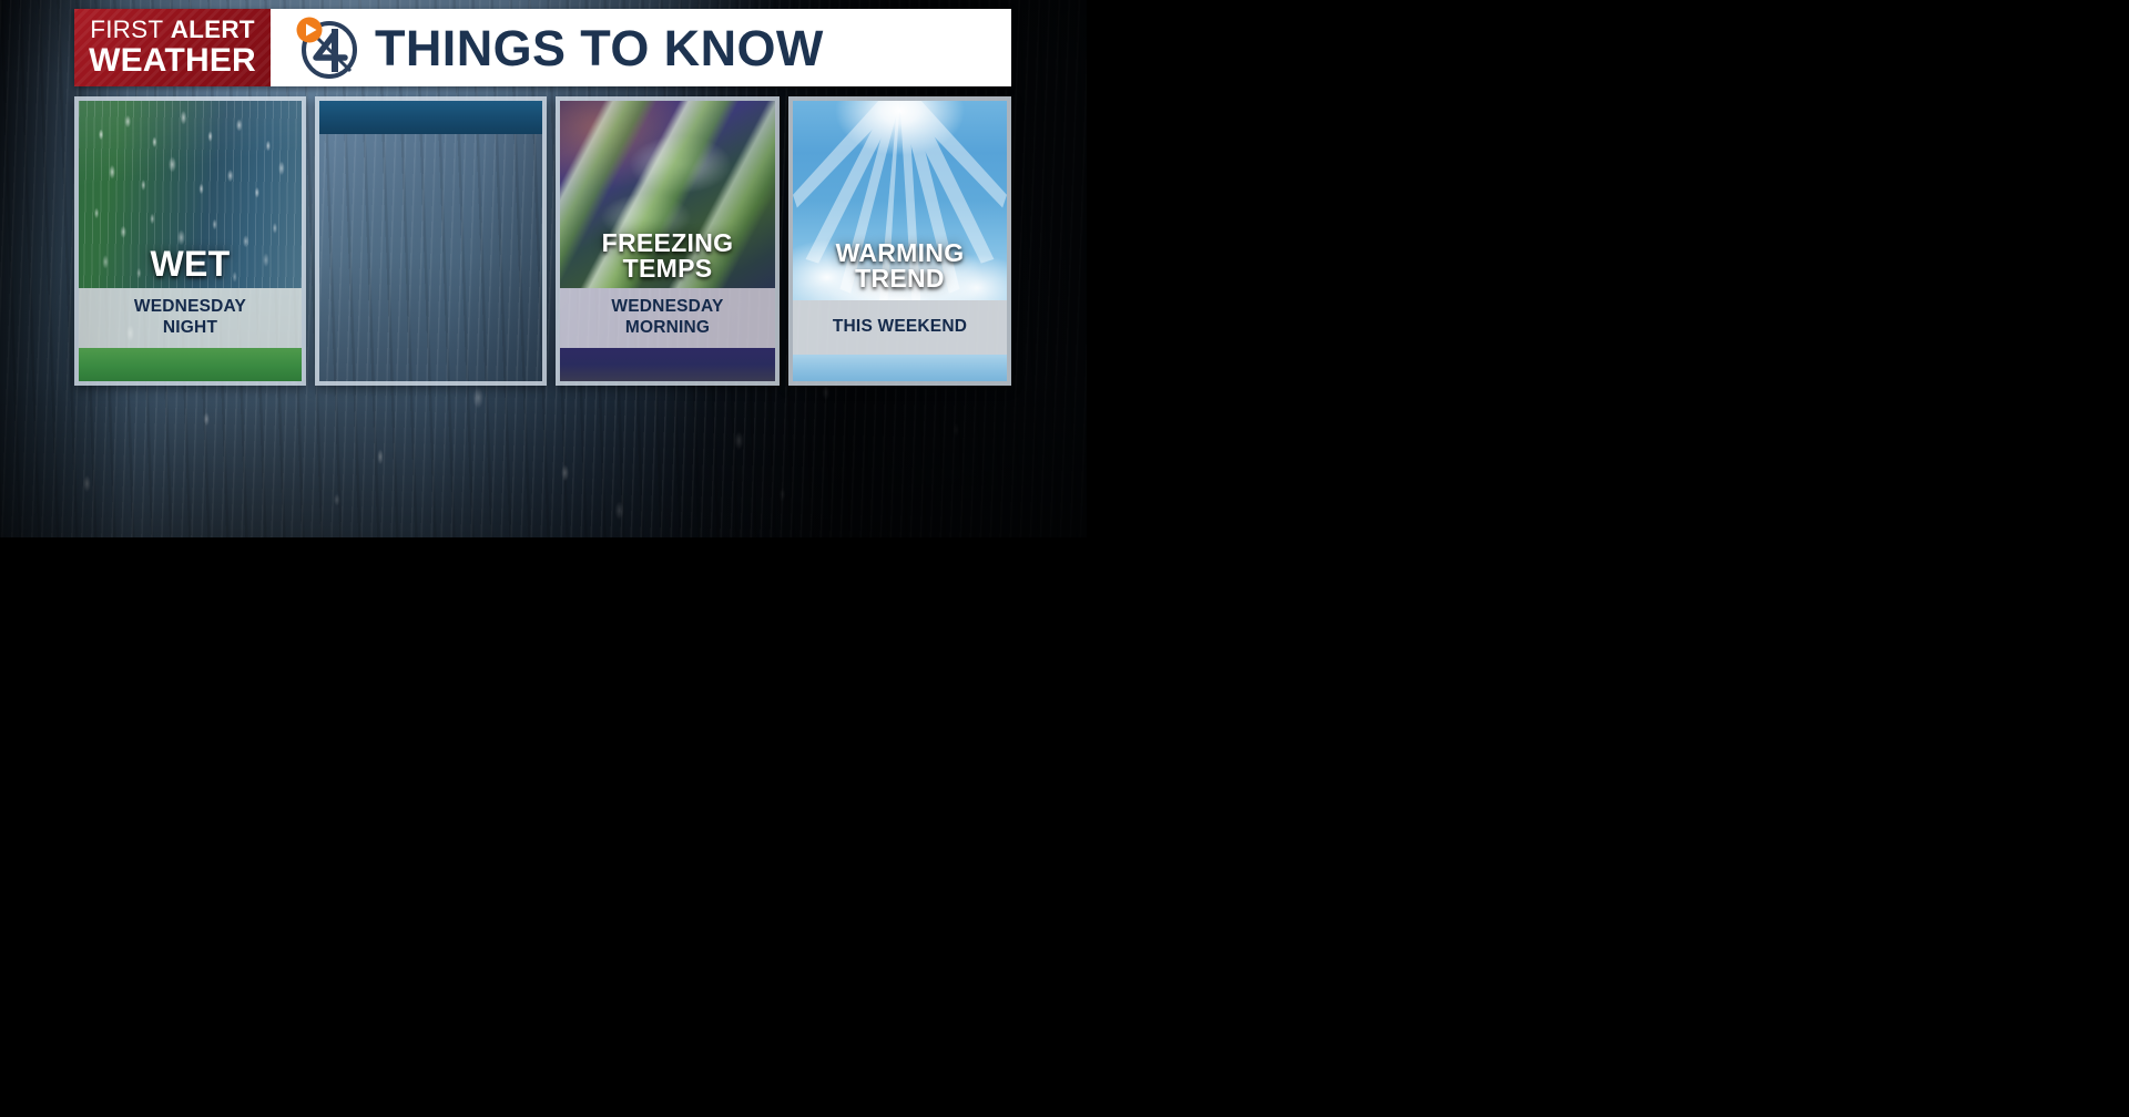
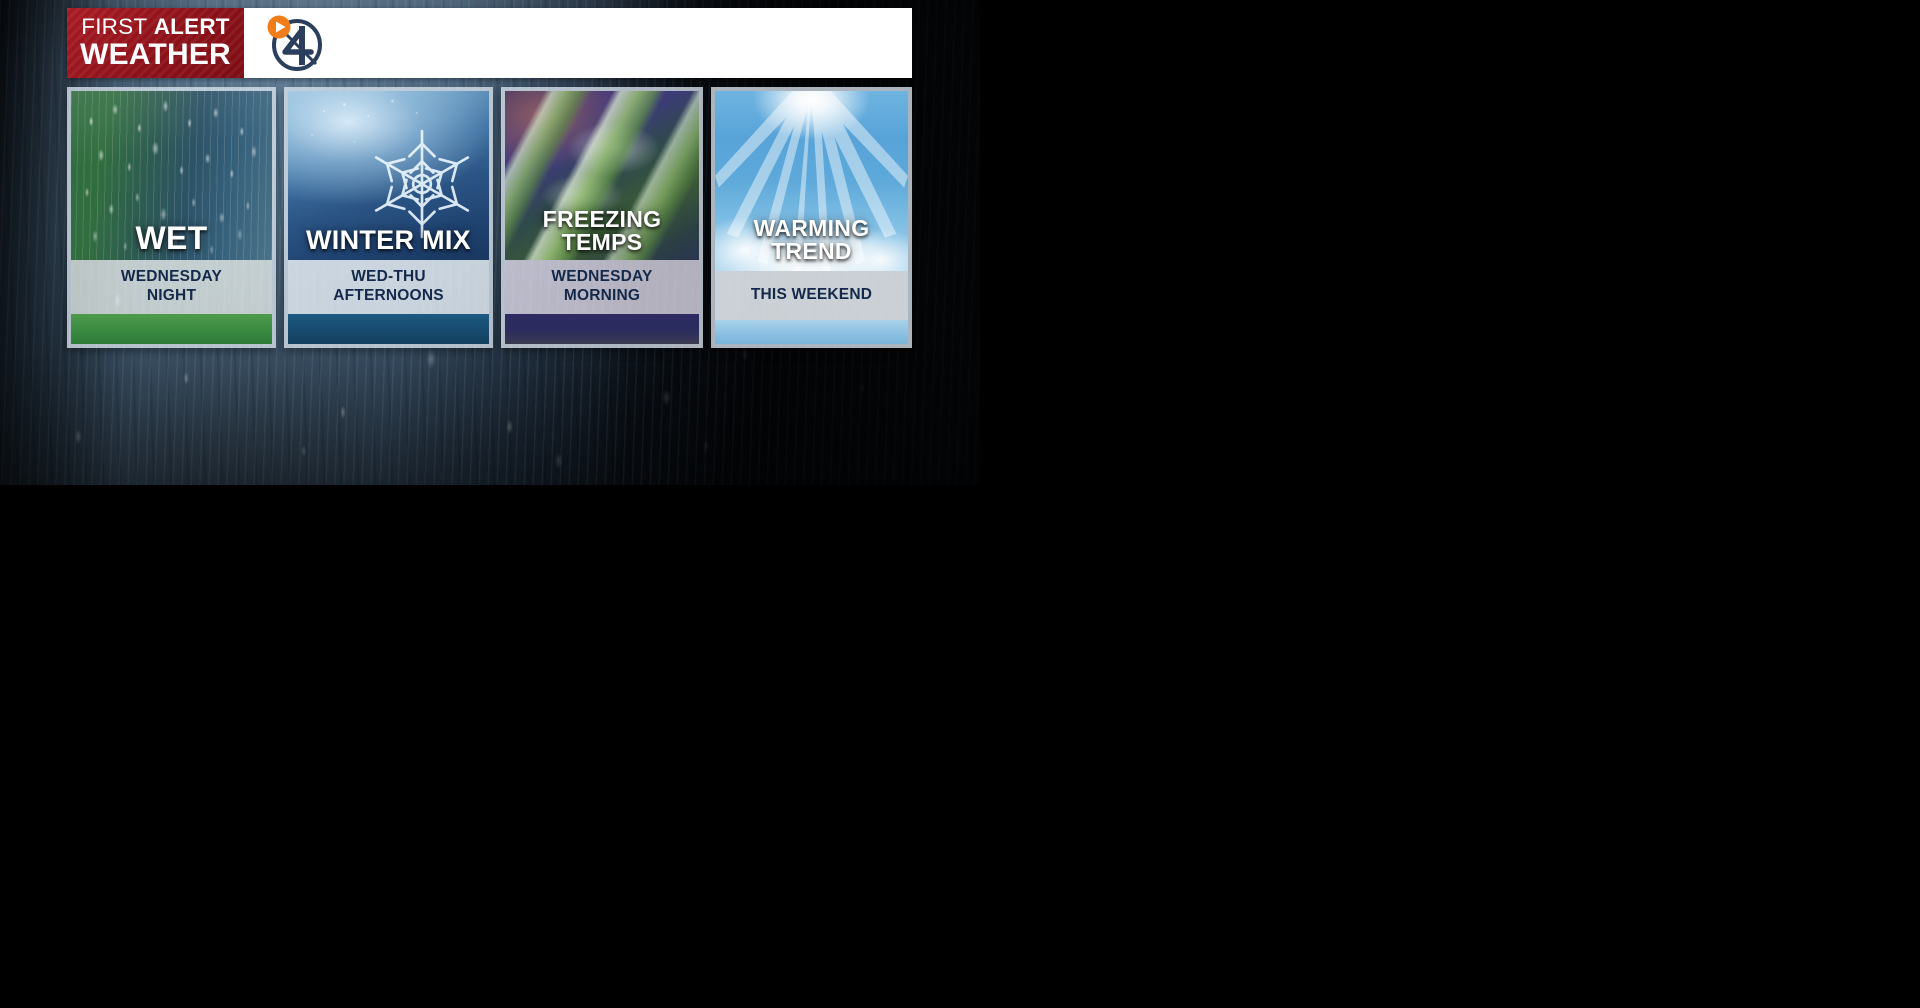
  FIRST ALERT
  WEATHER
- THINGS TO KNOW
  WET
  WEDNESDAY
  NIGHT
+ WINTER MIX
+ WED-THU
+ AFTERNOONS
  FREEZING TEMPS
  WEDNESDAY
  MORNING
  WARMING TREND
  THIS WEEKEND
